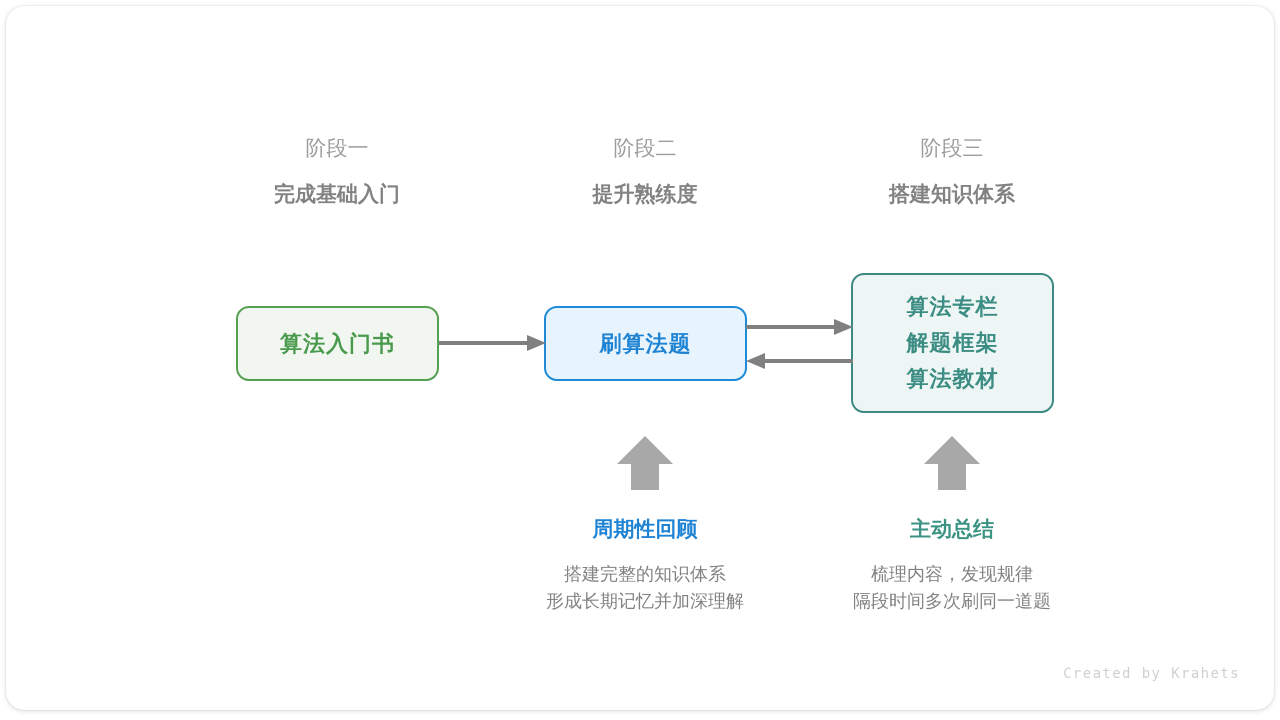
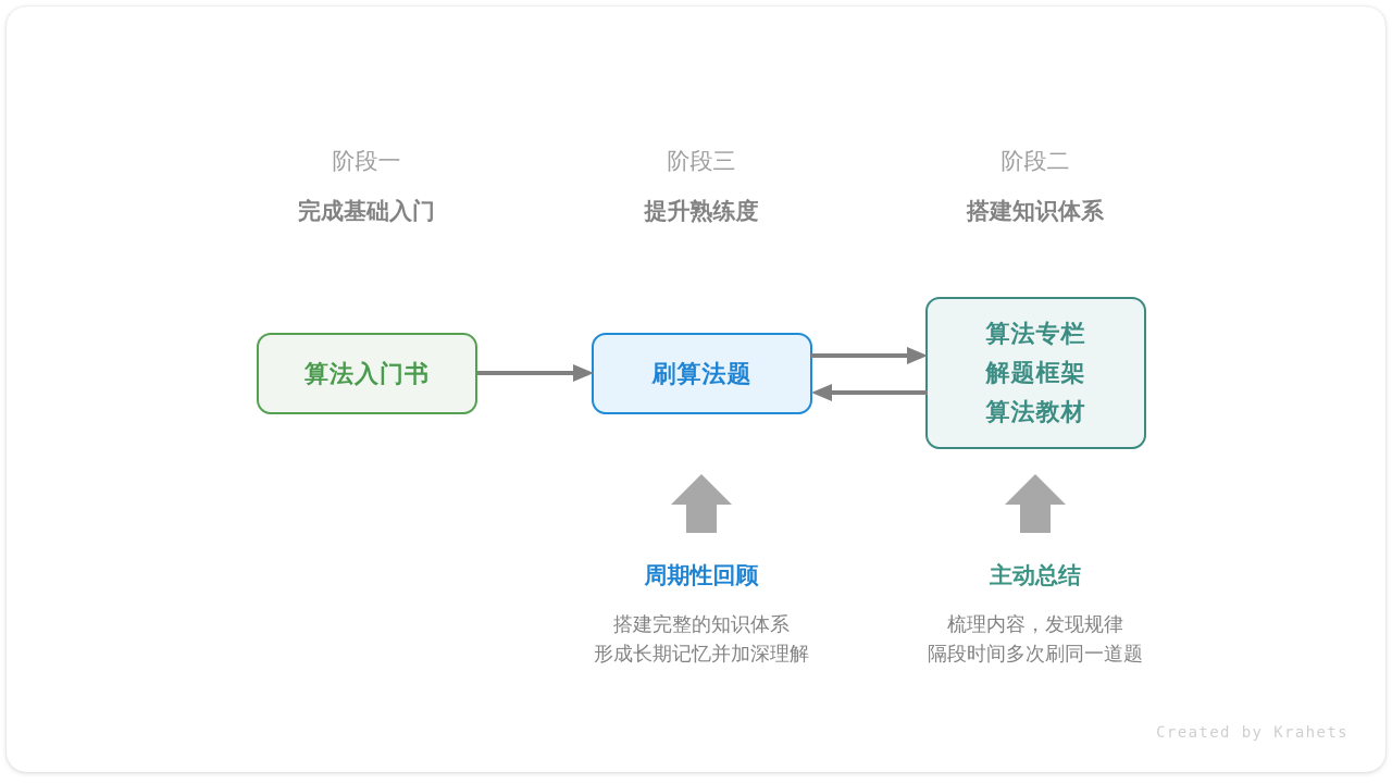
  阶段一
  完成基础入门
- 阶段二
+ 阶段三
  提升熟练度
- 阶段三
+ 阶段二
  搭建知识体系
  算法入门书
  刷算法题
  算法专栏
  解题框架
  算法教材
  周期性回顾
  搭建完整的知识体系
  形成长期记忆并加深理解
  主动总结
  梳理内容，发现规律
  隔段时间多次刷同一道题
  Created by Krahets
